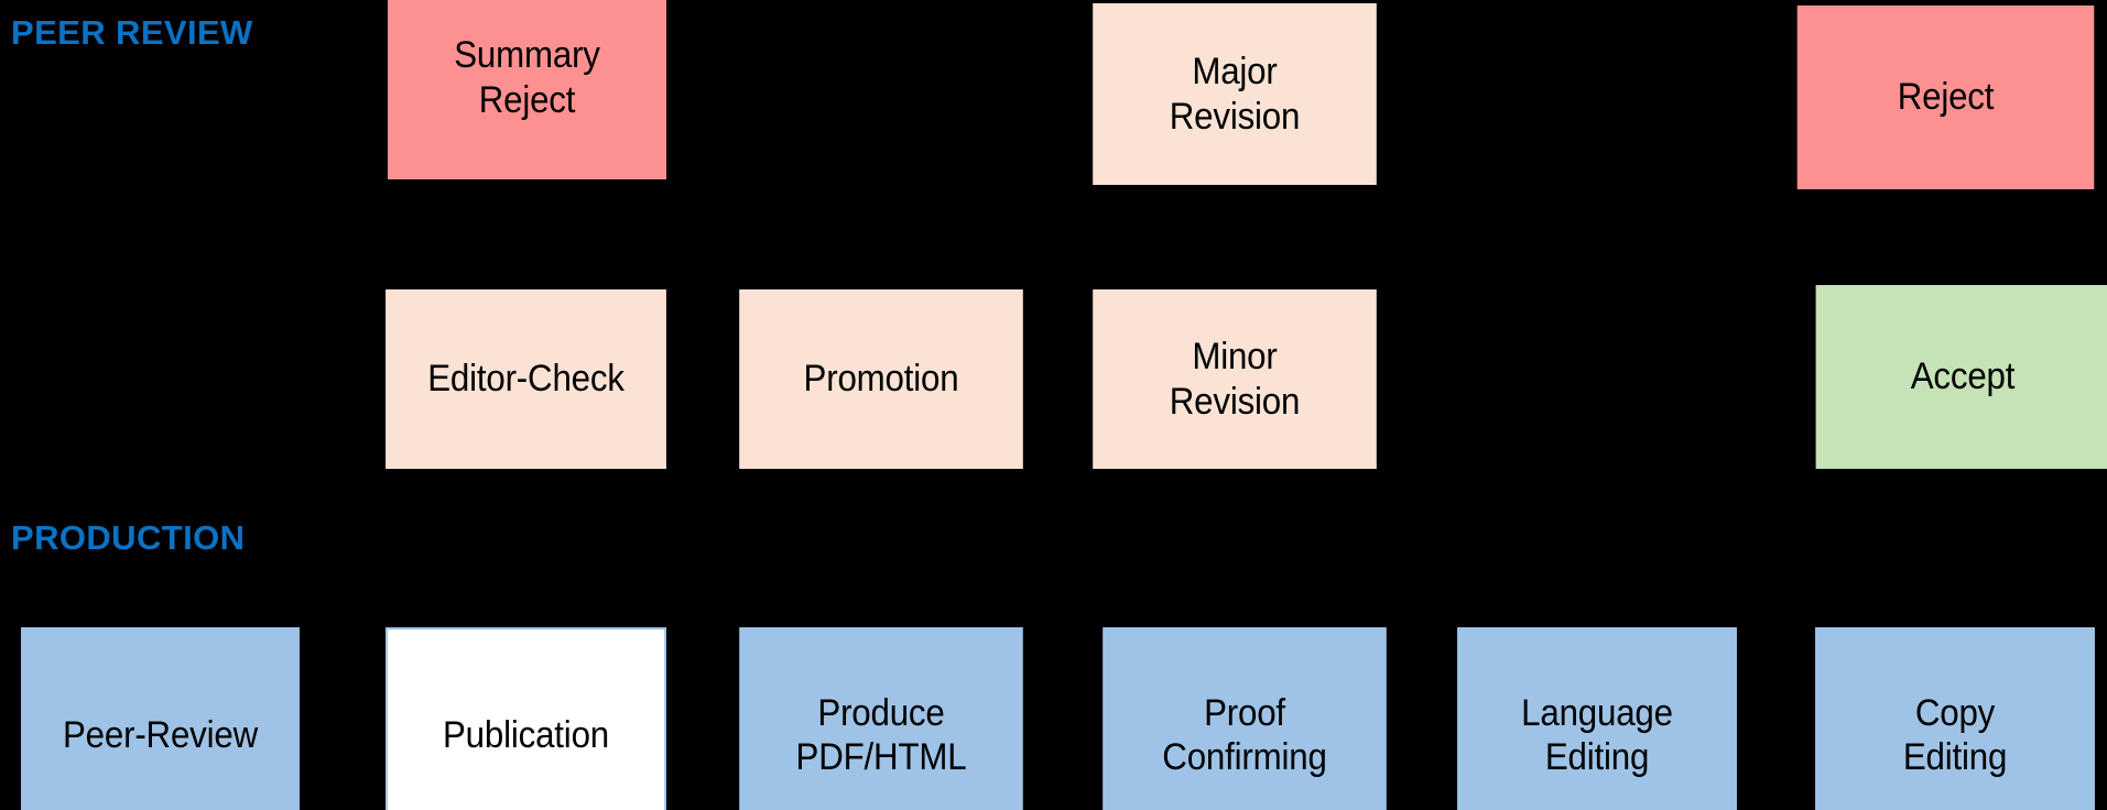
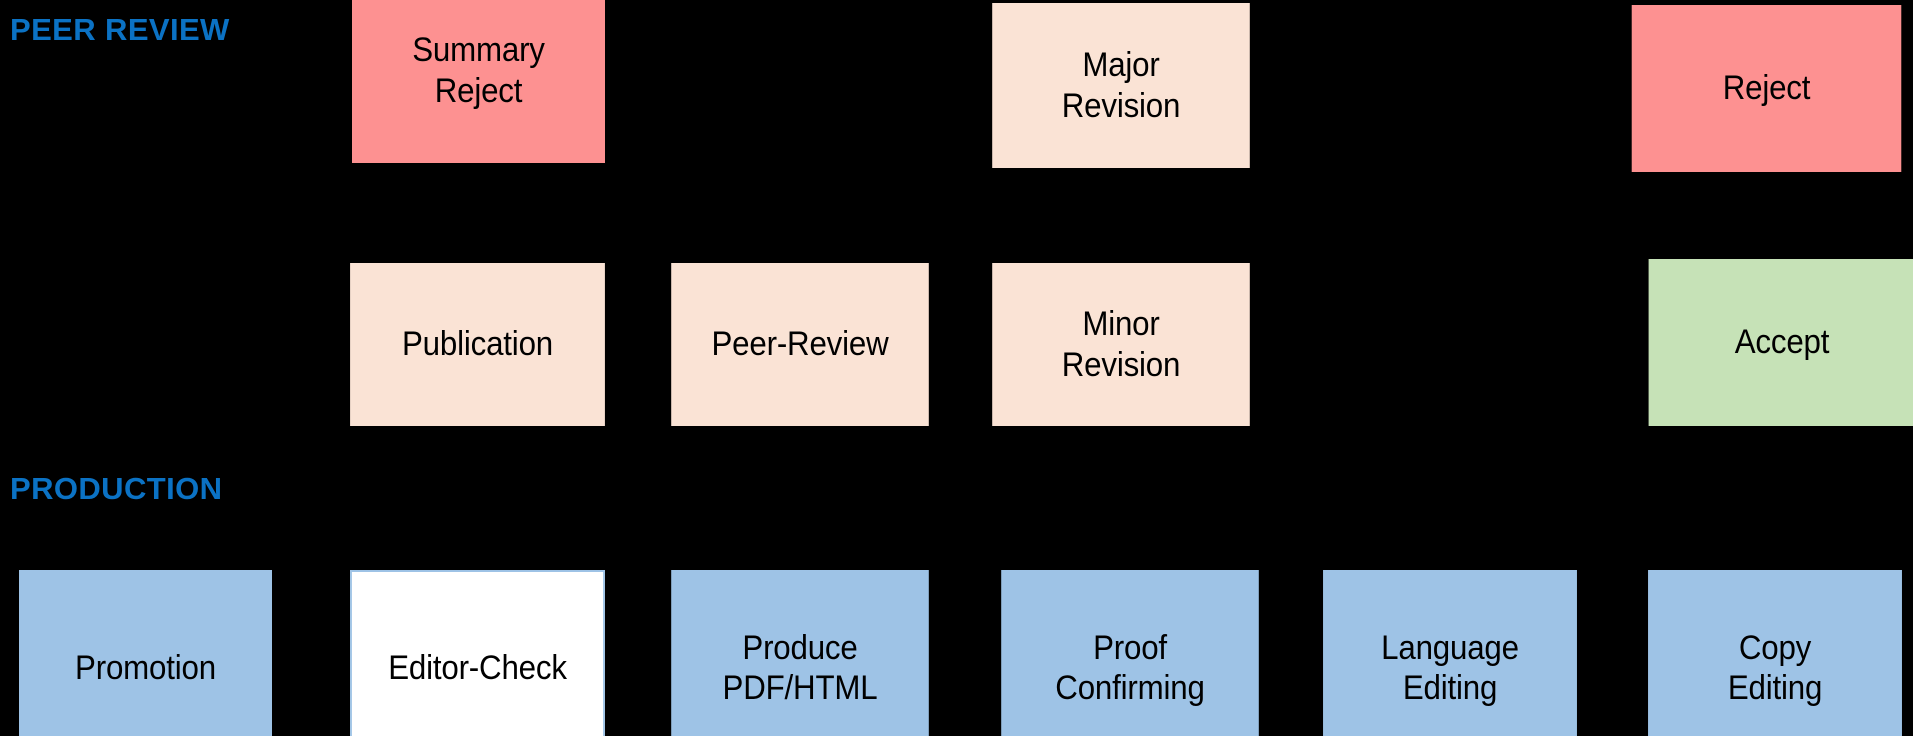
  PEER REVIEW
  PRODUCTION
  Summary
  Reject
  Major
  Revision
  Reject
- Editor-Check
+ Publication
- Promotion
+ Peer-Review
  Minor
  Revision
  Accept
- Peer-Review
+ Promotion
- Publication
+ Editor-Check
  Produce
  PDF/HTML
  Proof
  Confirming
  Language
  Editing
  Copy
  Editing
